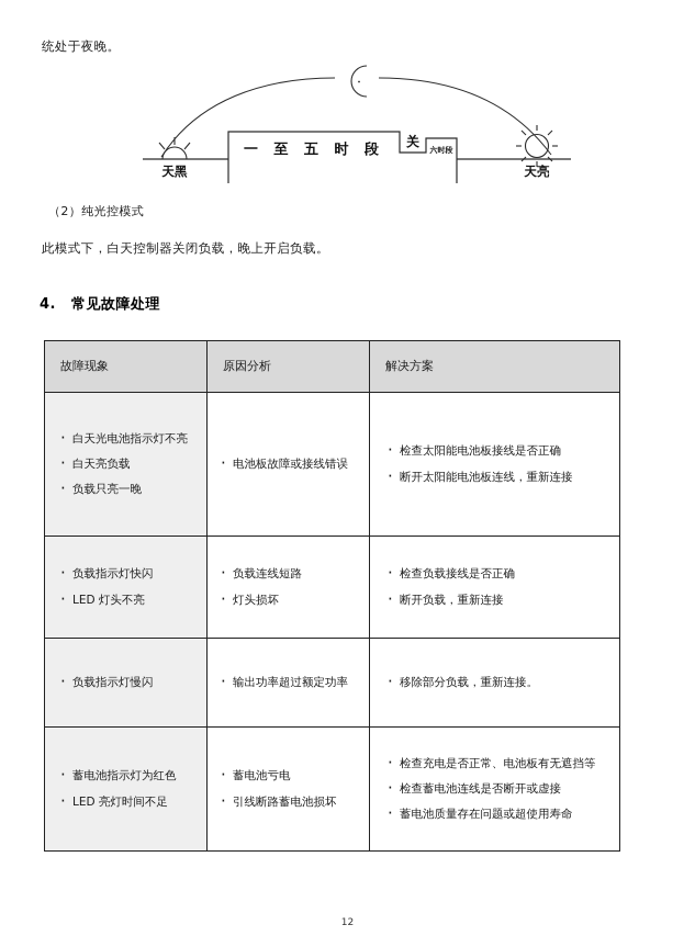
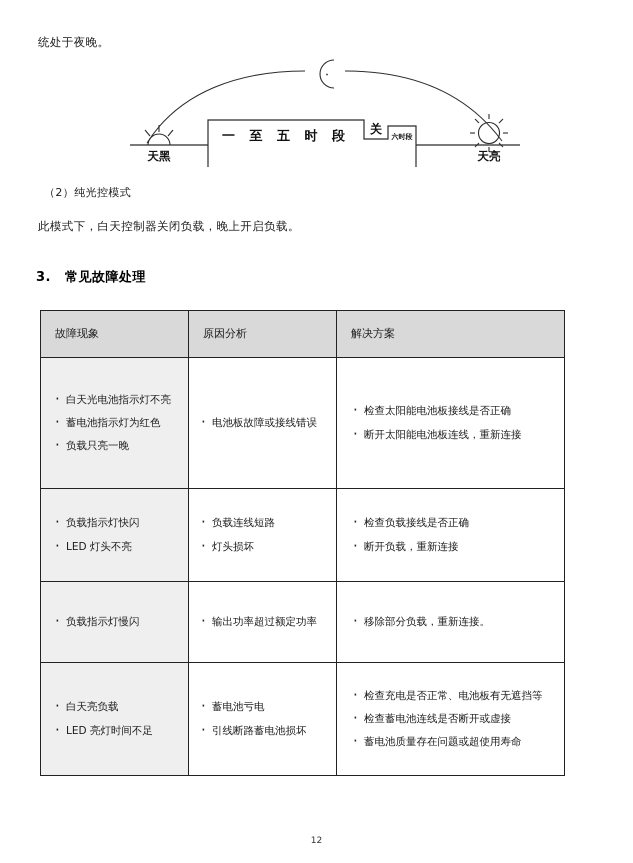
  统处于夜晚。
  一 至 五 时 段
  关
  六时段
  天黑
  天亮
  （2）纯光控模式
  此模式下，白天控制器关闭负载，晚上开启负载。
- 4. 常见故障处理
+ 3. 常见故障处理
  故障现象	原因分析	解决方案
- 白天光电池指示灯不亮 白天亮负载 负载只亮一晚	电池板故障或接线错误	检查太阳能电池板接线是否正确 断开太阳能电池板连线，重新连接
+ 白天光电池指示灯不亮 蓄电池指示灯为红色 负载只亮一晚	电池板故障或接线错误	检查太阳能电池板接线是否正确 断开太阳能电池板连线，重新连接
  负载指示灯快闪 LED 灯头不亮	负载连线短路 灯头损坏	检查负载接线是否正确 断开负载，重新连接
  负载指示灯慢闪	输出功率超过额定功率	移除部分负载，重新连接。
- 蓄电池指示灯为红色 LED 亮灯时间不足	蓄电池亏电 引线断路蓄电池损坏	检查充电是否正常、电池板有无遮挡等 检查蓄电池连线是否断开或虚接 蓄电池质量存在问题或超使用寿命
+ 白天亮负载 LED 亮灯时间不足	蓄电池亏电 引线断路蓄电池损坏	检查充电是否正常、电池板有无遮挡等 检查蓄电池连线是否断开或虚接 蓄电池质量存在问题或超使用寿命
  12
